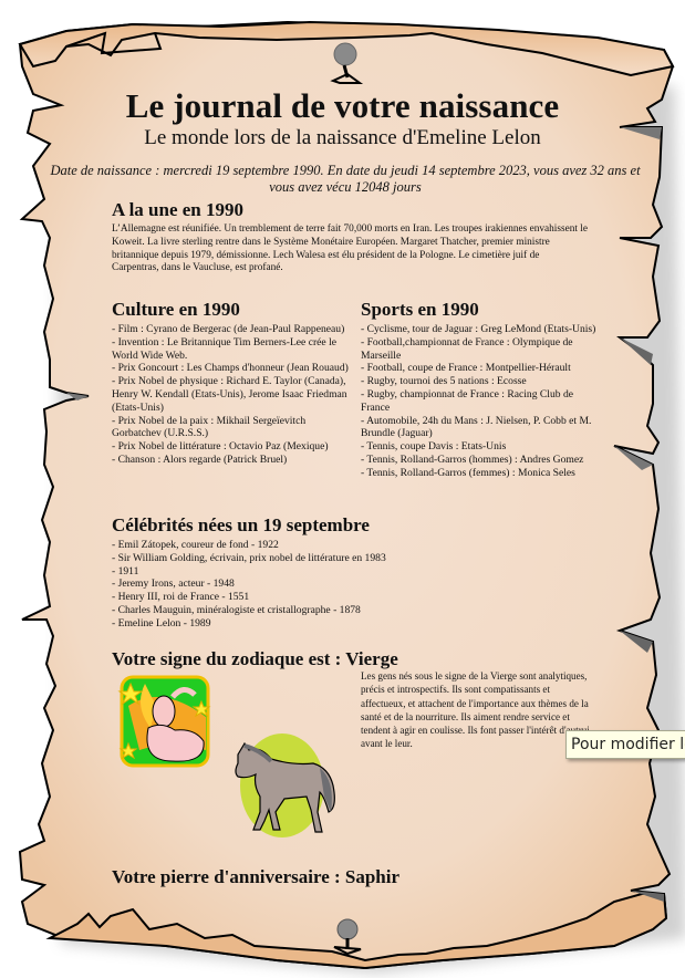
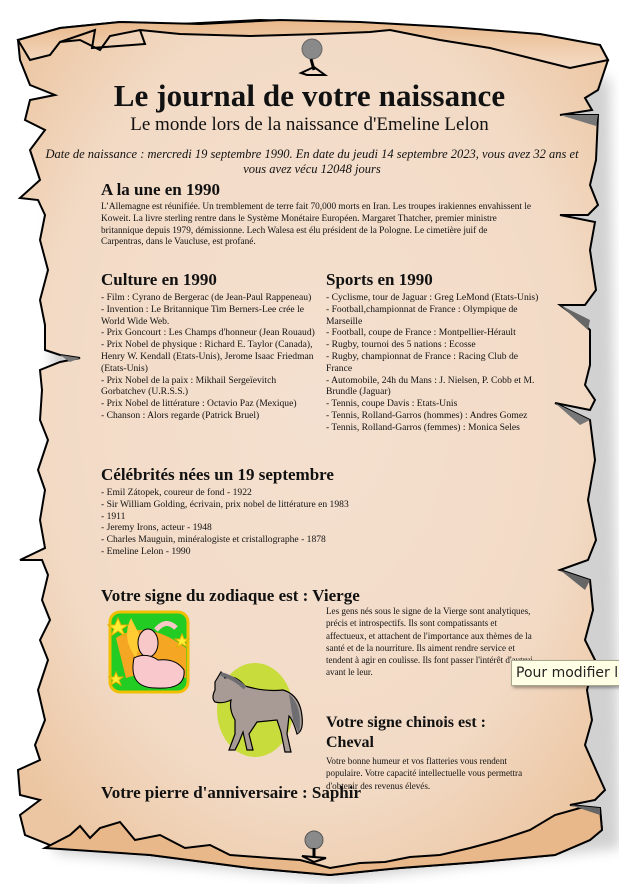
  Le journal de votre naissance
  Le monde lors de la naissance d'Emeline Lelon
  Date de naissance : mercredi 19 septembre 1990. En date du jeudi 14 septembre 2023, vous avez 32 ans et vous avez vécu 12048 jours
  A la une en 1990
  L’Allemagne est réunifiée. Un tremblement de terre fait 70,000 morts en Iran. Les troupes irakiennes envahissent le Koweit. La livre sterling rentre dans le Système Monétaire Européen. Margaret Thatcher, premier ministre britannique depuis 1979, démissionne. Lech Walesa est élu président de la Pologne. Le cimetière juif de Carpentras, dans le Vaucluse, est profané.
  Culture en 1990
  - Film : Cyrano de Bergerac (de Jean-Paul Rappeneau)
  - Invention : Le Britannique Tim Berners-Lee crée le World Wide Web.
  - Prix Goncourt : Les Champs d'honneur (Jean Rouaud)
  - Prix Nobel de physique : Richard E. Taylor (Canada), Henry W. Kendall (Etats-Unis), Jerome Isaac Friedman (Etats-Unis)
  - Prix Nobel de la paix : Mikhail Sergeïevitch Gorbatchev (U.R.S.S.)
  - Prix Nobel de littérature : Octavio Paz (Mexique)
  - Chanson : Alors regarde (Patrick Bruel)
  Sports en 1990
  - Cyclisme, tour de Jaguar : Greg LeMond (Etats-Unis)
  - Football,championnat de France : Olympique de Marseille
  - Football, coupe de France : Montpellier-Hérault
  - Rugby, tournoi des 5 nations : Ecosse
  - Rugby, championnat de France : Racing Club de France
  - Automobile, 24h du Mans : J. Nielsen, P. Cobb et M. Brundle (Jaguar)
  - Tennis, coupe Davis : Etats-Unis
  - Tennis, Rolland-Garros (hommes) : Andres Gomez
  - Tennis, Rolland-Garros (femmes) : Monica Seles
  Célébrités nées un 19 septembre
  - Emil Zátopek, coureur de fond - 1922
  - Sir William Golding, écrivain, prix nobel de littérature en 1983
  - 1911
  - Jeremy Irons, acteur - 1948
- - Henry III, roi de France - 1551
  - Charles Mauguin, minéralogiste et cristallographe - 1878
- - Emeline Lelon - 1989
+ - Emeline Lelon - 1990
  Votre signe du zodiaque est : Vierge
  Les gens nés sous le signe de la Vierge sont analytiques, précis et introspectifs. Ils sont compatissants et affectueux, et attachent de l'importance aux thèmes de la santé et de la nourriture. Ils aiment rendre service et tendent à agir en coulisse. Ils font passer l'intérêt d avant le leur.
+ Votre signe chinois est : Cheval
+ Votre bonne humeur et vos flatteries vous rendent populaire. Votre capacité intellectuelle vous permettra d'obtenir des revenus élevés.
  Votre pierre d'anniversaire : Saphir
  Pour modifier l
